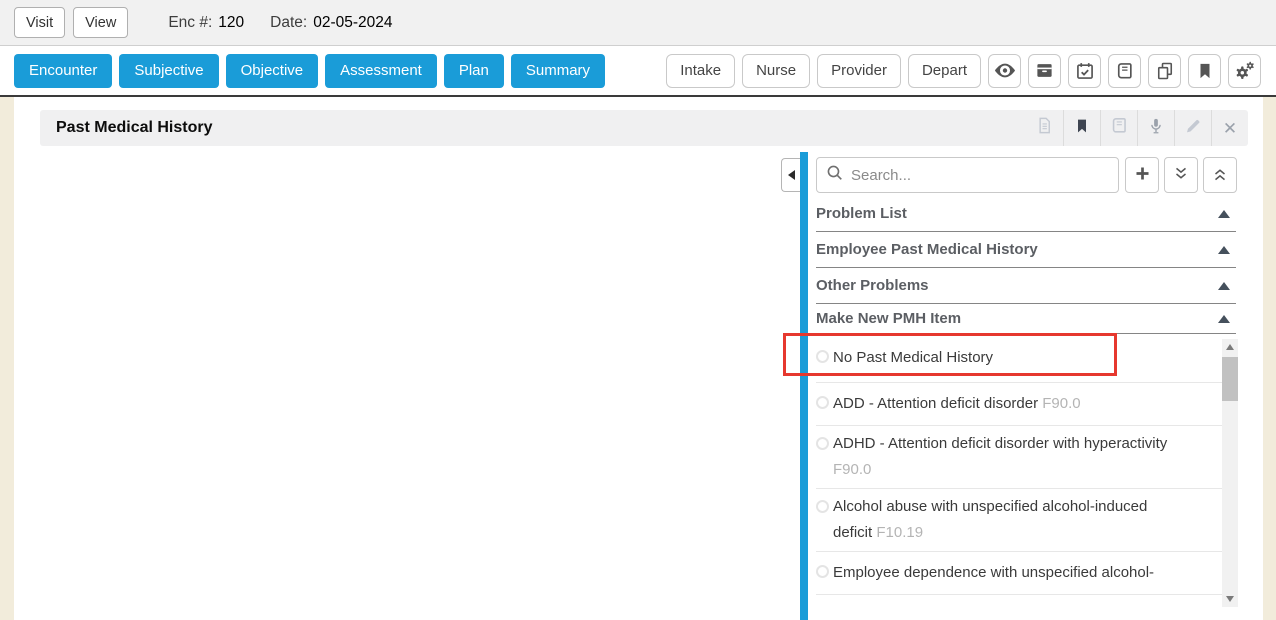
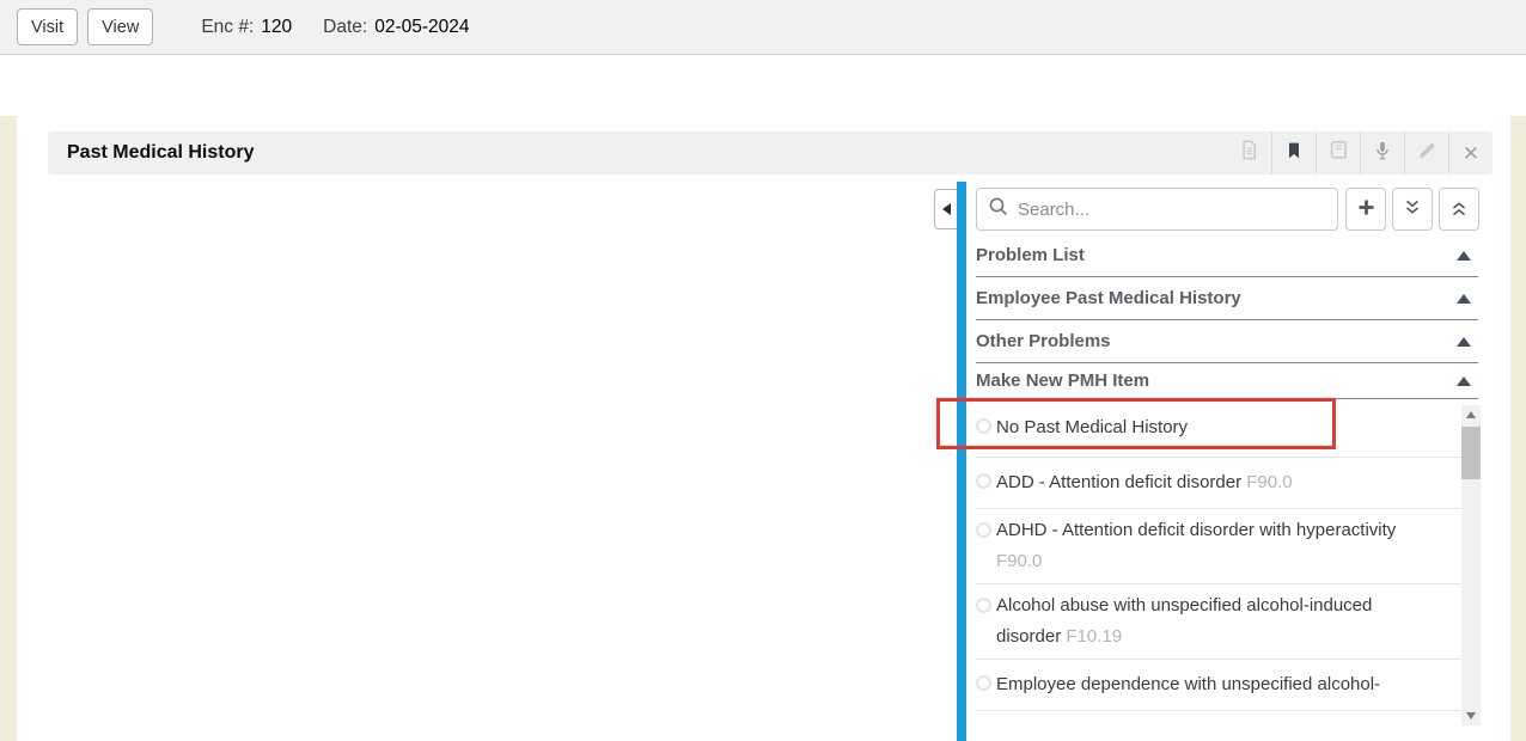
  Visit
  View
  Enc #:
  120
  Date:
  02-05-2024
- Encounter
- Subjective
- Objective
- Assessment
- Plan
- Summary
- Intake
- Nurse
- Provider
- Depart
  Past Medical History
  ✕
  Search...
  Problem List
  Employee Past Medical History
  Other Problems
  Make New PMH Item
  No Past Medical History
  ADD - Attention deficit disorder F90.0
  ADHD - Attention deficit disorder with hyperactivity F90.0
- Alcohol abuse with unspecified alcohol-induced deficit F10.19
+ Alcohol abuse with unspecified alcohol-induced disorder F10.19
  Employee dependence with unspecified alcohol-
